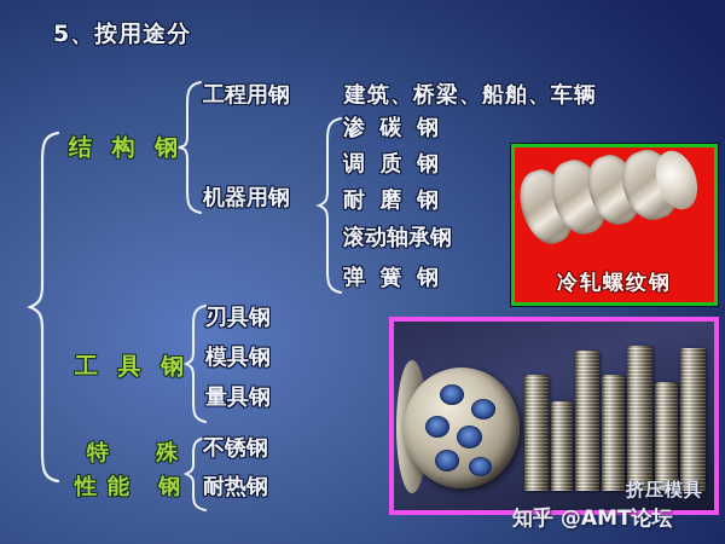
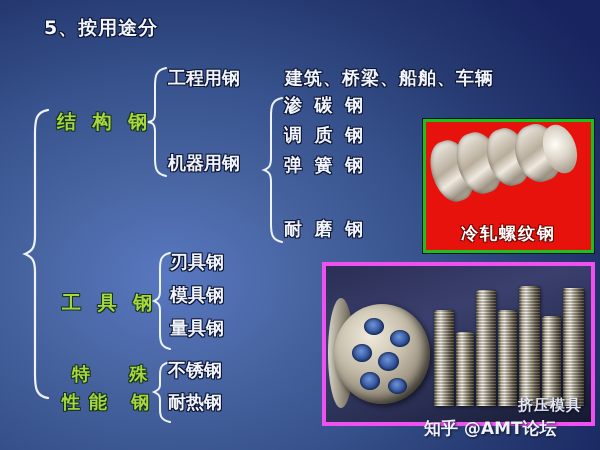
  5、按用途分
  结 构 钢
  工程用钢
  建筑、桥梁、船舶、车辆
  机器用钢
  渗 碳 钢
  调 质 钢
- 耐 磨 钢
+ 弹 簧 钢
- 滚动轴承钢
- 弹 簧 钢
+ 耐 磨 钢
  工 具 钢
  刃具钢
  模具钢
  量具钢
  特 殊
  性能 钢
  不锈钢
  耐热钢
  冷轧螺纹钢
  挤压模具
  知乎 @AMT论坛
